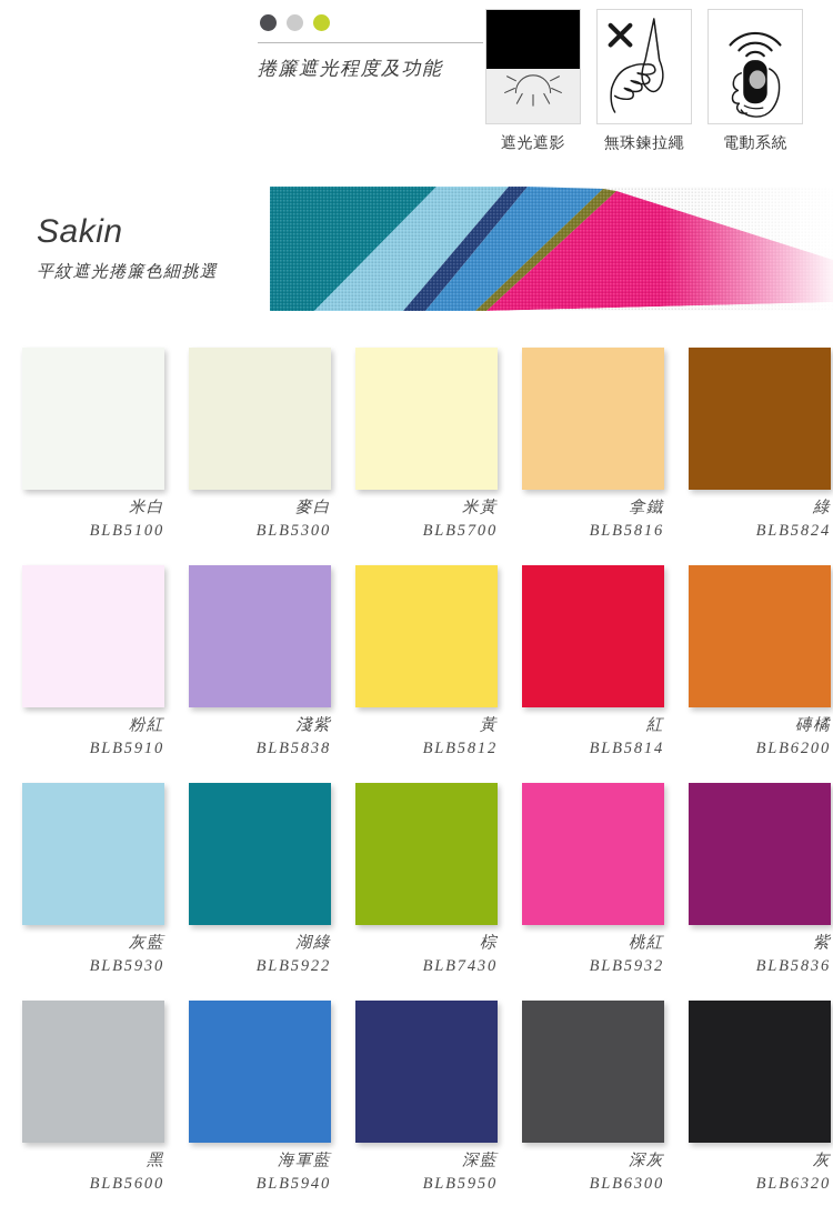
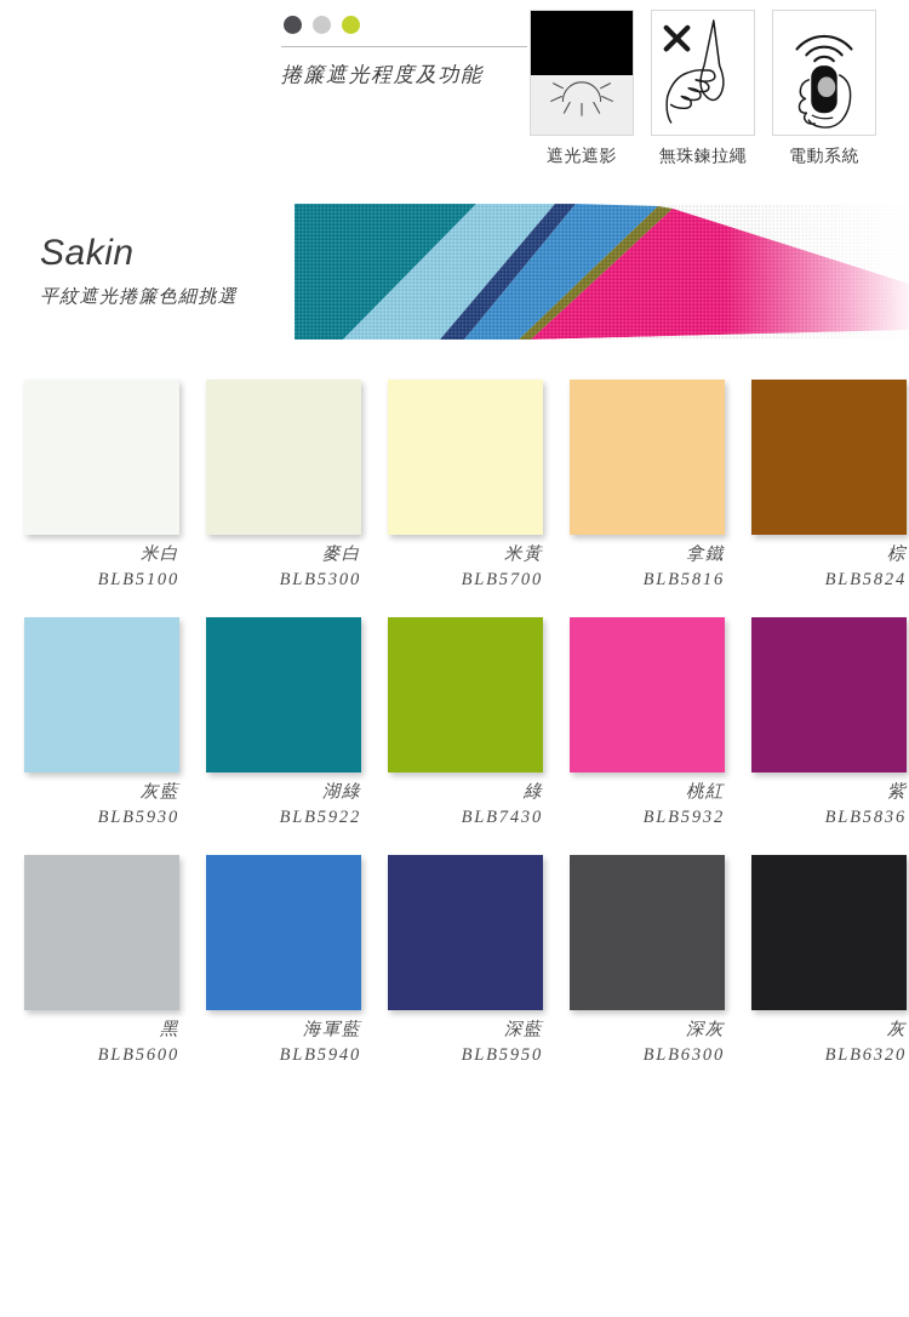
  捲簾遮光程度及功能
  遮光遮影
  無珠鍊拉繩
  電動系統
  Sakin
  平紋遮光捲簾色細挑選
  米白
  BLB5100
  麥白
  BLB5300
  米黃
  BLB5700
  拿鐵
  BLB5816
- 綠
+ 棕
  BLB5824
- 粉紅
- BLB5910
- 淺紫
- BLB5838
- 黃
- BLB5812
- 紅
- BLB5814
- 磚橘
- BLB6200
  灰藍
  BLB5930
  湖綠
  BLB5922
- 棕
+ 綠
  BLB7430
  桃紅
  BLB5932
  紫
  BLB5836
  黑
  BLB5600
  海軍藍
  BLB5940
  深藍
  BLB5950
  深灰
  BLB6300
  灰
  BLB6320
